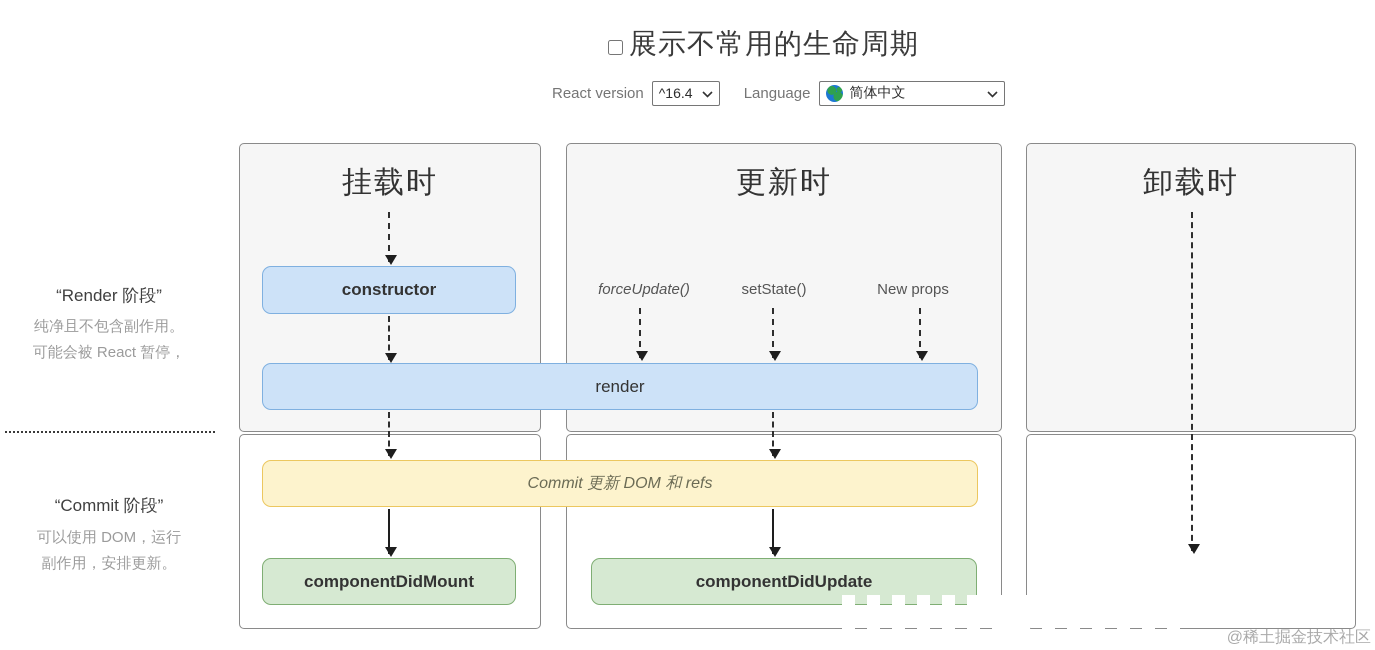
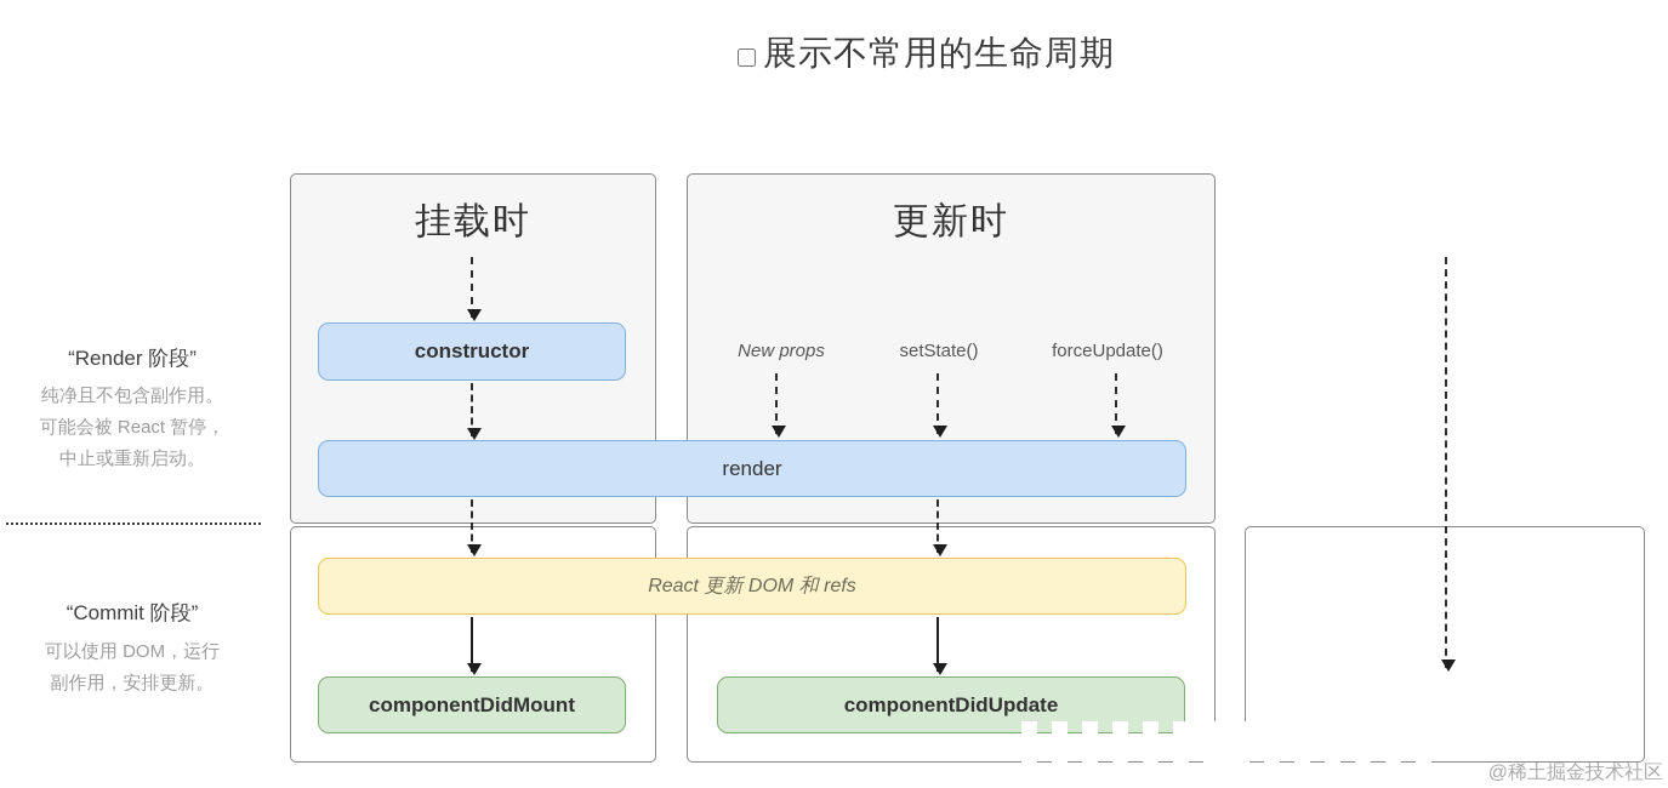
  展示不常用的生命周期
- React version
- ^16.4
- Language
- 简体中文
  “Render 阶段”
  纯净且不包含副作用。
  可能会被 React 暂停，
+ 中止或重新启动。
  “Commit 阶段”
  可以使用 DOM，运行
  副作用，安排更新。
  挂载时
  更新时
- 卸载时
- forceUpdate()
+ New props
  setState()
- New props
+ forceUpdate()
  constructor
  render
- Commit 更新 DOM 和 refs
+ React 更新 DOM 和 refs
  componentDidMount
  componentDidUpdate
  @稀土掘金技术社区
